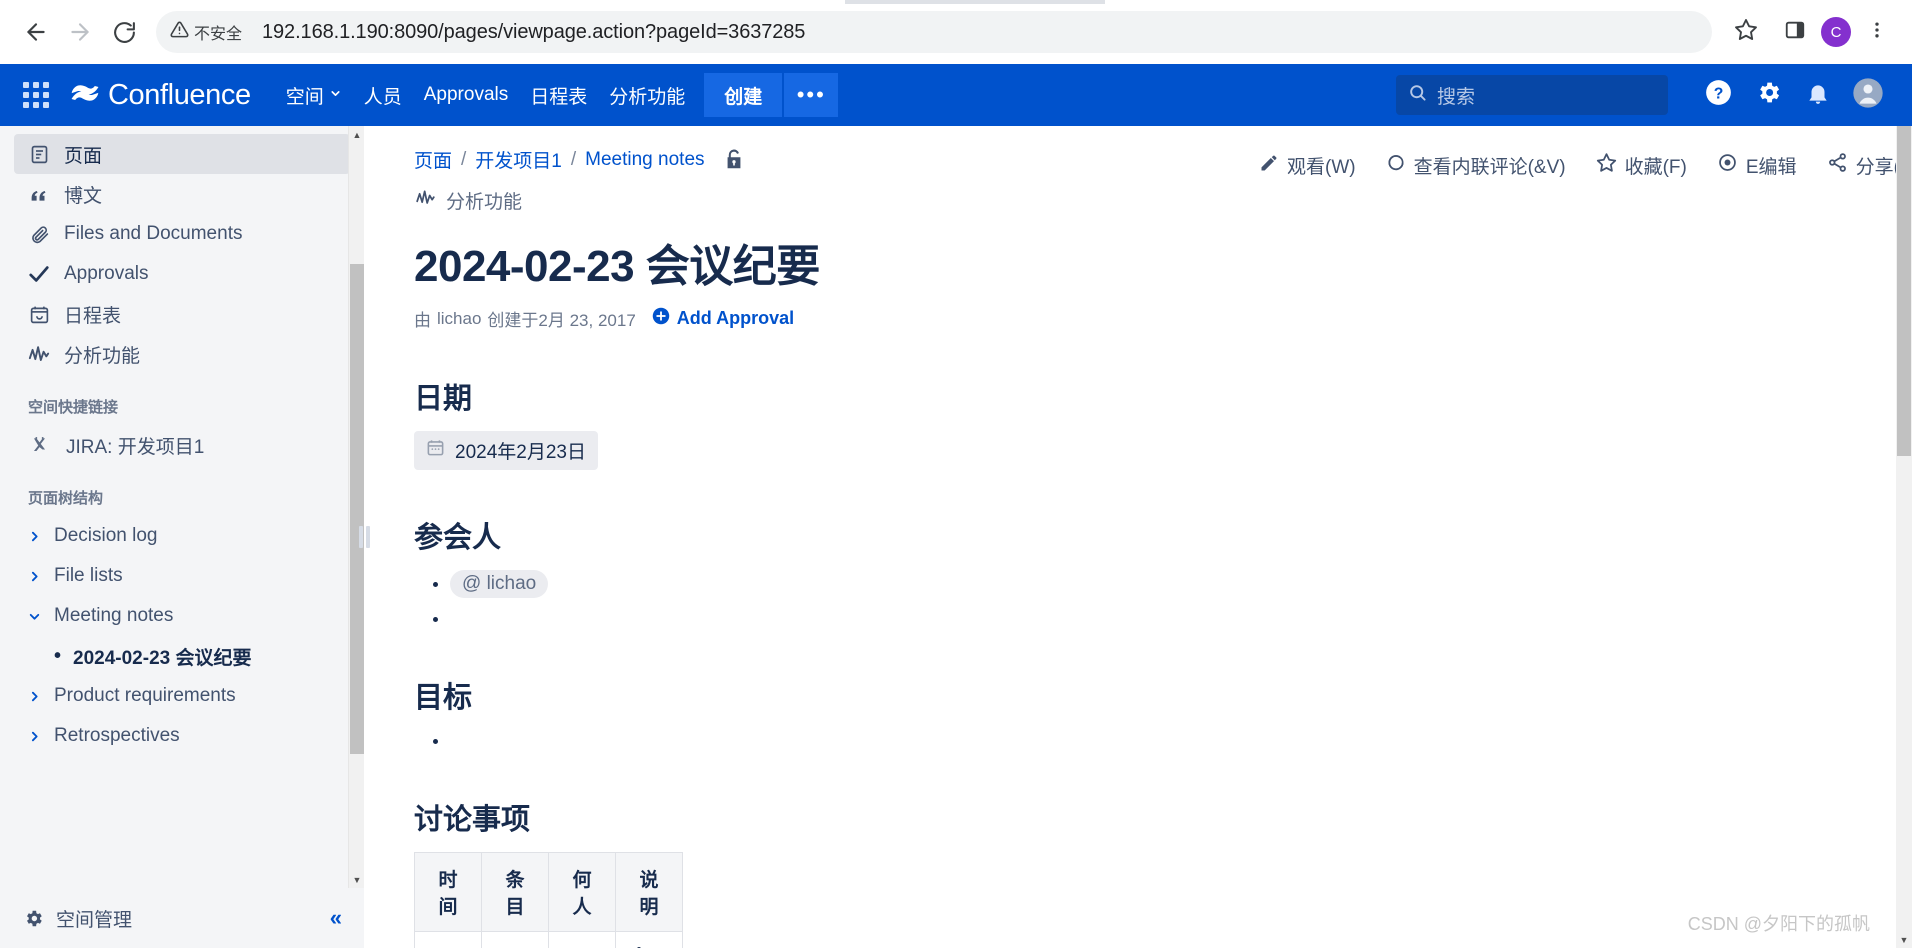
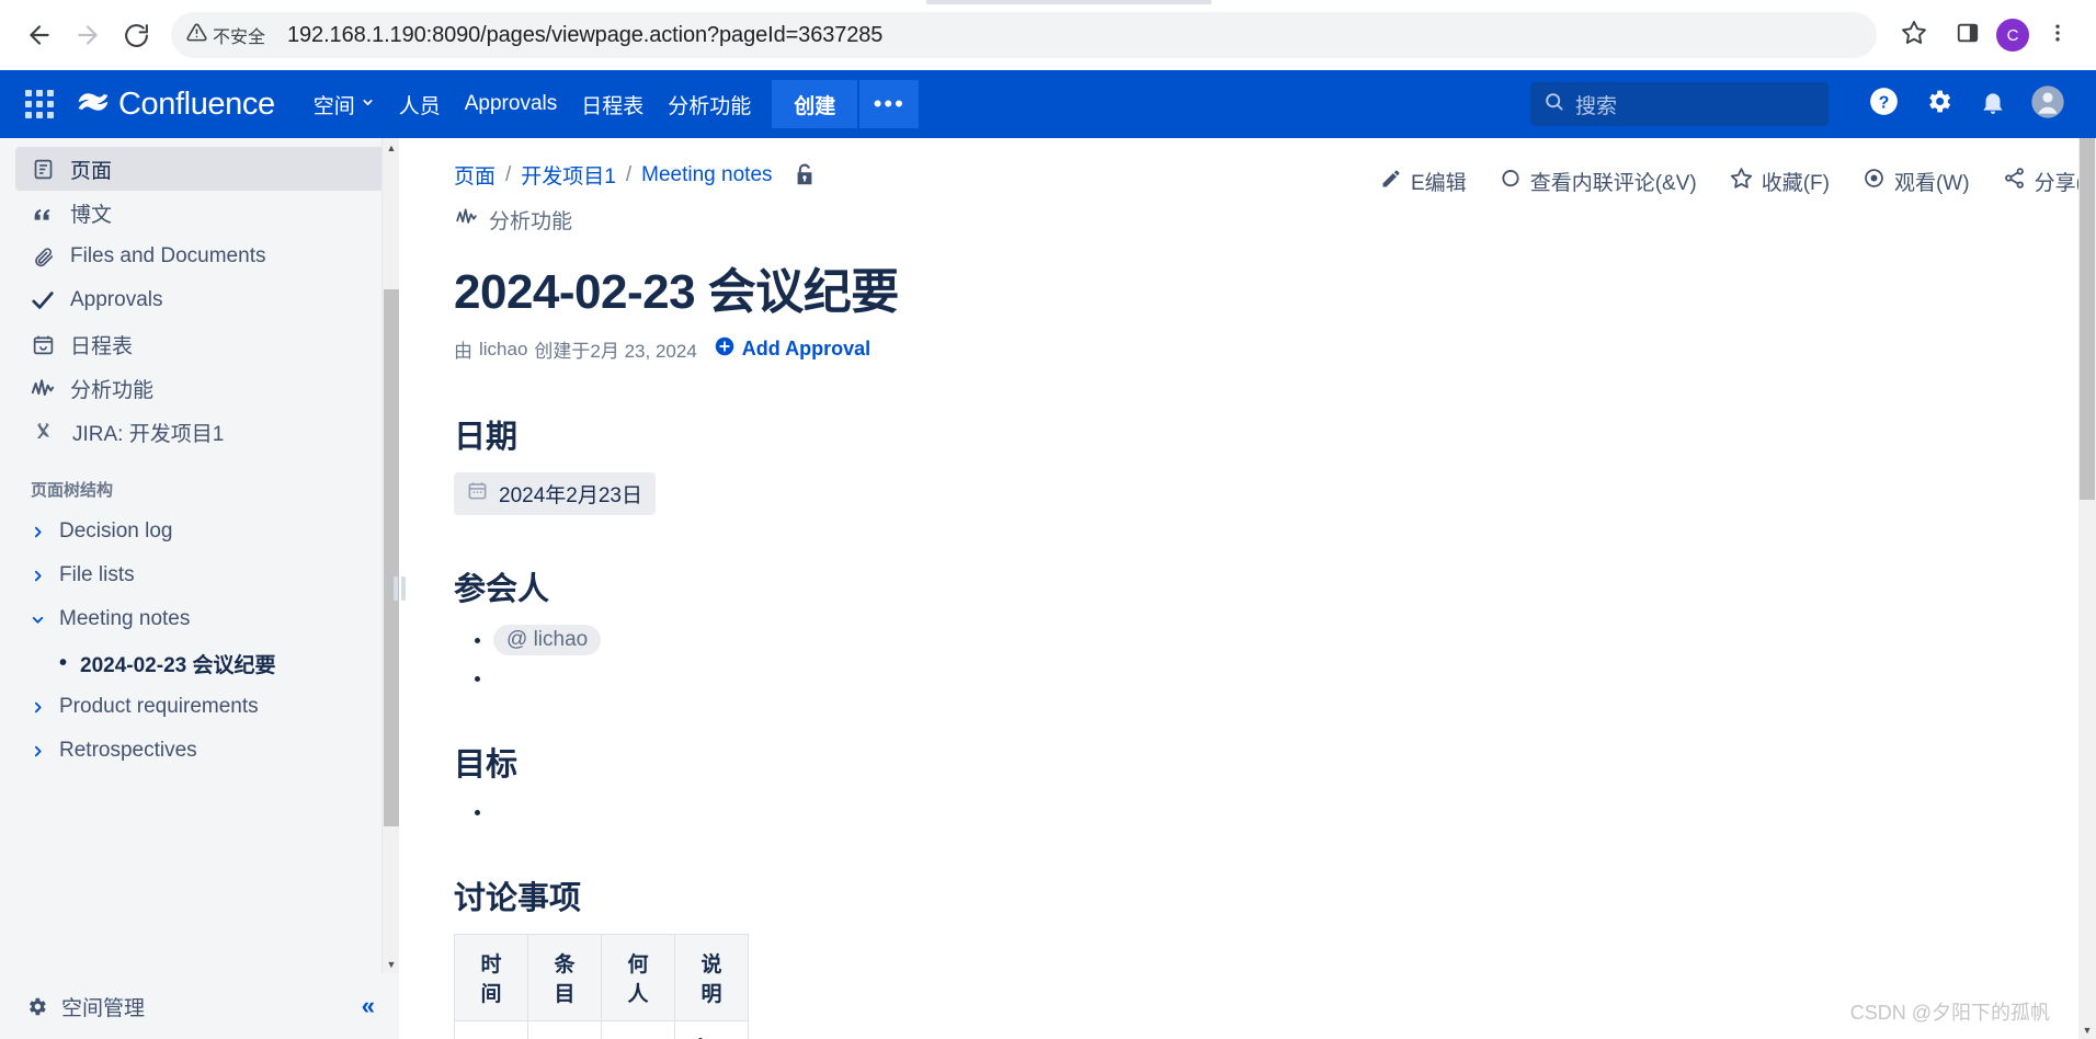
  不安全
  192.168.1.190:8090/pages/viewpage.action?pageId=3637285
  C
  Confluence
  空间
  人员
  Approvals
  日程表
  分析功能
  创建
  •••
  搜索
  ?
  页面
  博文
  Files and Documents
  Approvals
  日程表
  分析功能
- 空间快捷链接
  JIRA: 开发项目1
  页面树结构
  Decision log
  File lists
  Meeting notes
  •
  2024-02-23 会议纪要
  Product requirements
  Retrospectives
  ▲
  ▼
  空间管理
  «
  页面
  /
  开发项目1
  /
  Meeting notes
  分析功能
  2024-02-23 会议纪要
  由
  lichao
- 创建于2月 23, 2017
+ 创建于2月 23, 2024
  Add Approval
  日期
  2024年2月23日
  参会人
  @ lichao
  目标
  讨论事项
  时间	条目	何人	说明
- 观看(W)
+ E编辑
  查看内联评论(&V)
  收藏(F)
- E编辑
+ 观看(W)
  ▼
  CSDN @夕阳下的孤帆
